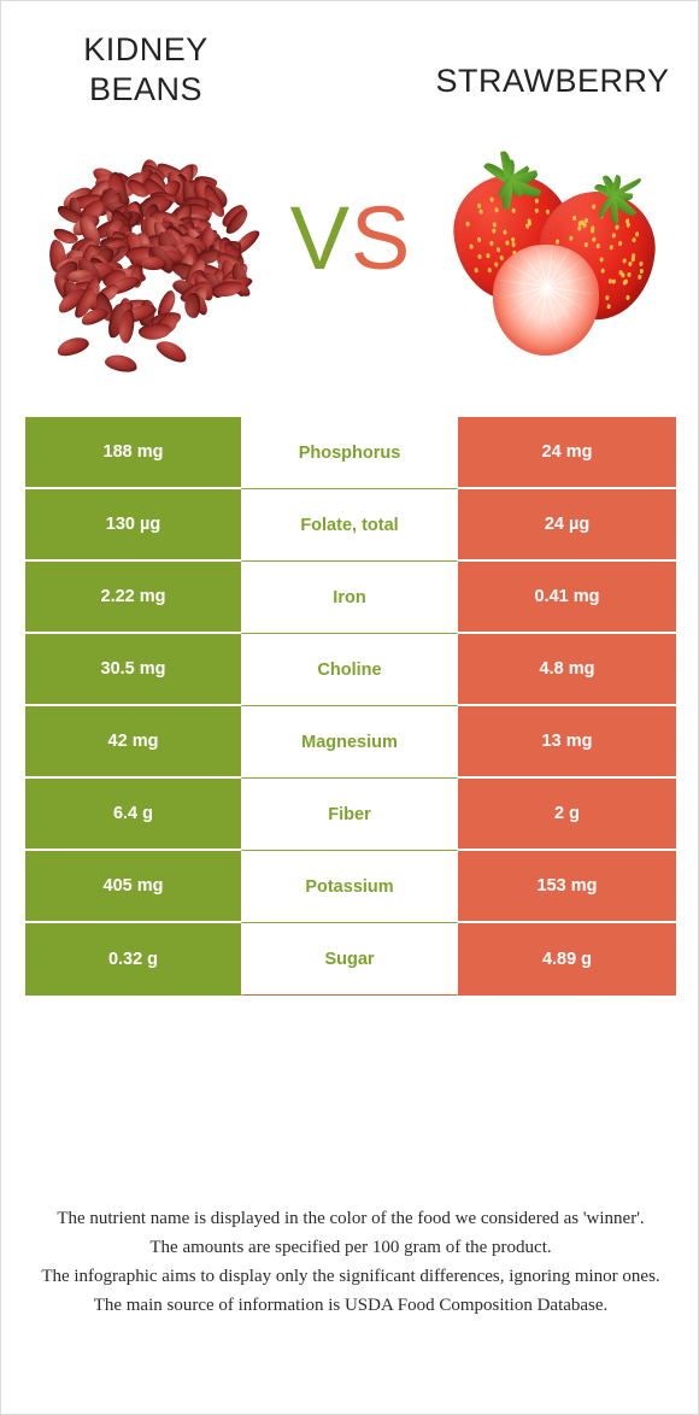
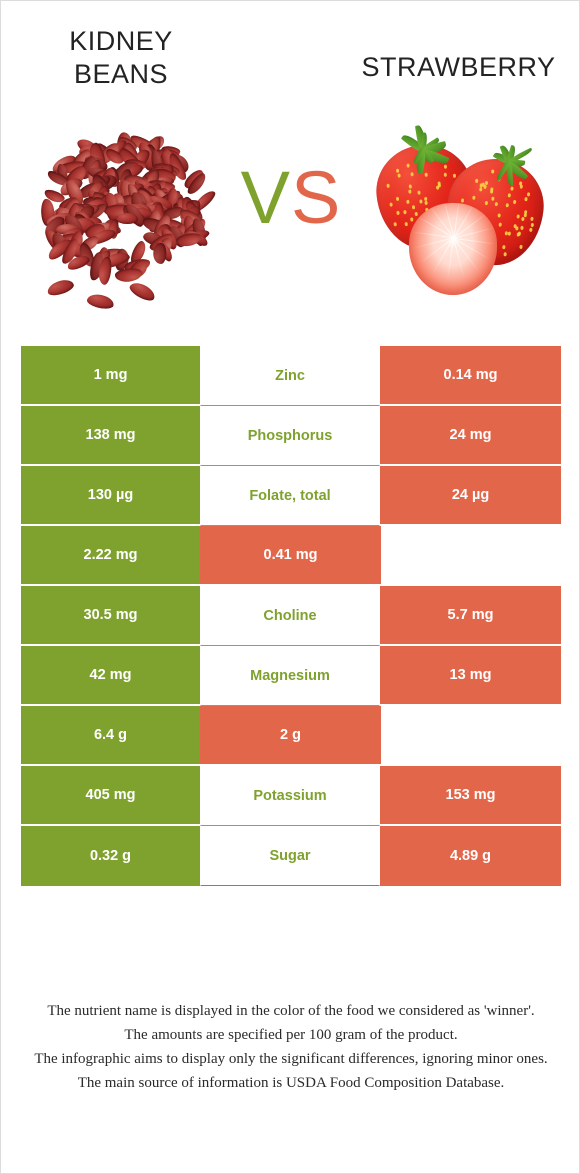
  KIDNEY
  BEANS
  STRAWBERRY
  VS
+ 1 mg
+ Zinc
+ 0.14 mg
- 188 mg
+ 138 mg
  Phosphorus
  24 mg
  130 µg
  Folate, total
  24 µg
  2.22 mg
- Iron
  0.41 mg
  30.5 mg
  Choline
- 4.8 mg
+ 5.7 mg
  42 mg
  Magnesium
  13 mg
  6.4 g
- Fiber
  2 g
  405 mg
  Potassium
  153 mg
  0.32 g
  Sugar
  4.89 g
  The nutrient name is displayed in the color of the food we considered as 'winner'.
  The amounts are specified per 100 gram of the product.
  The infographic aims to display only the significant differences, ignoring minor ones.
  The main source of information is USDA Food Composition Database.
